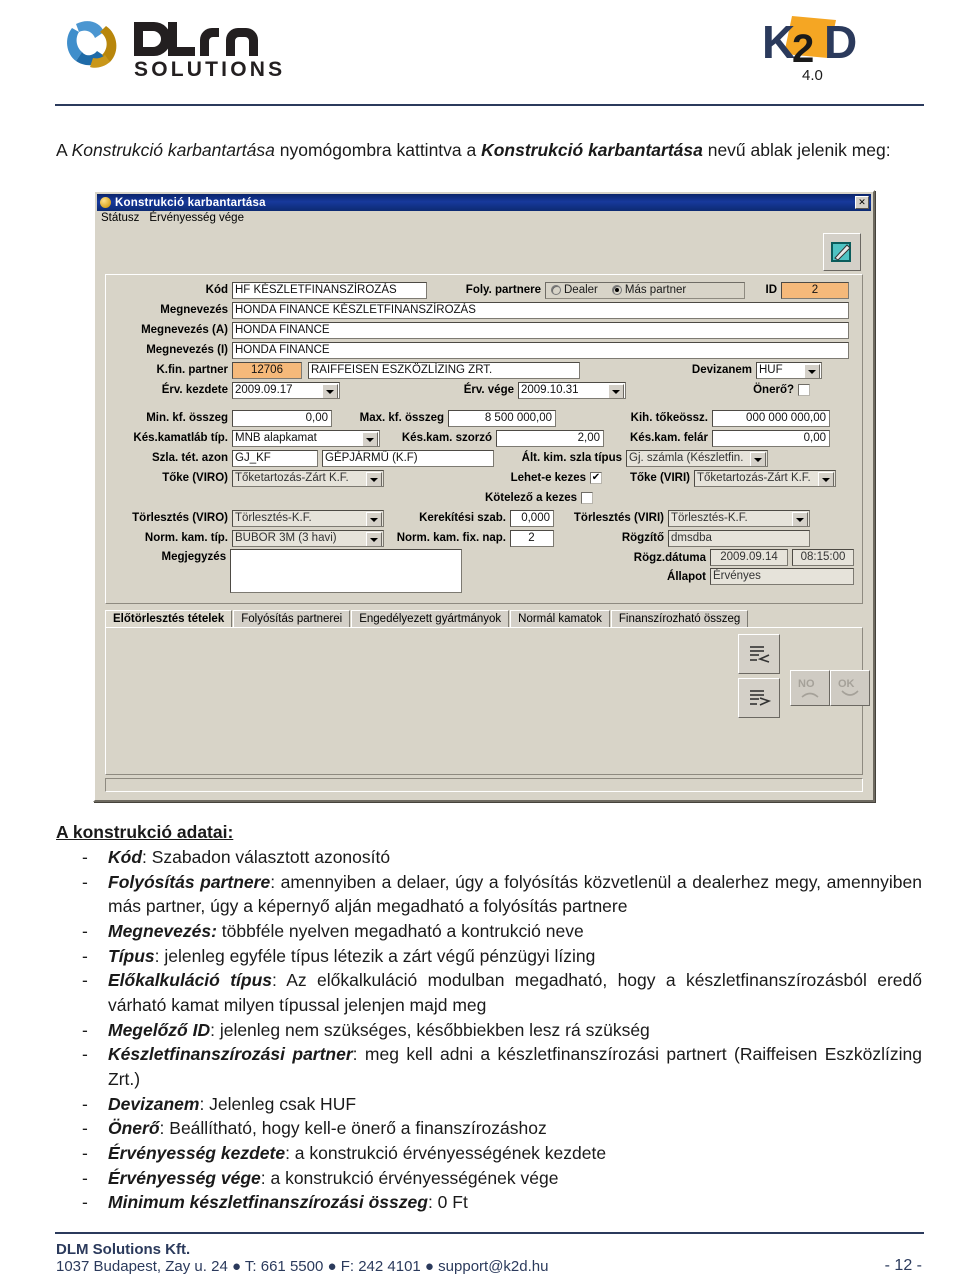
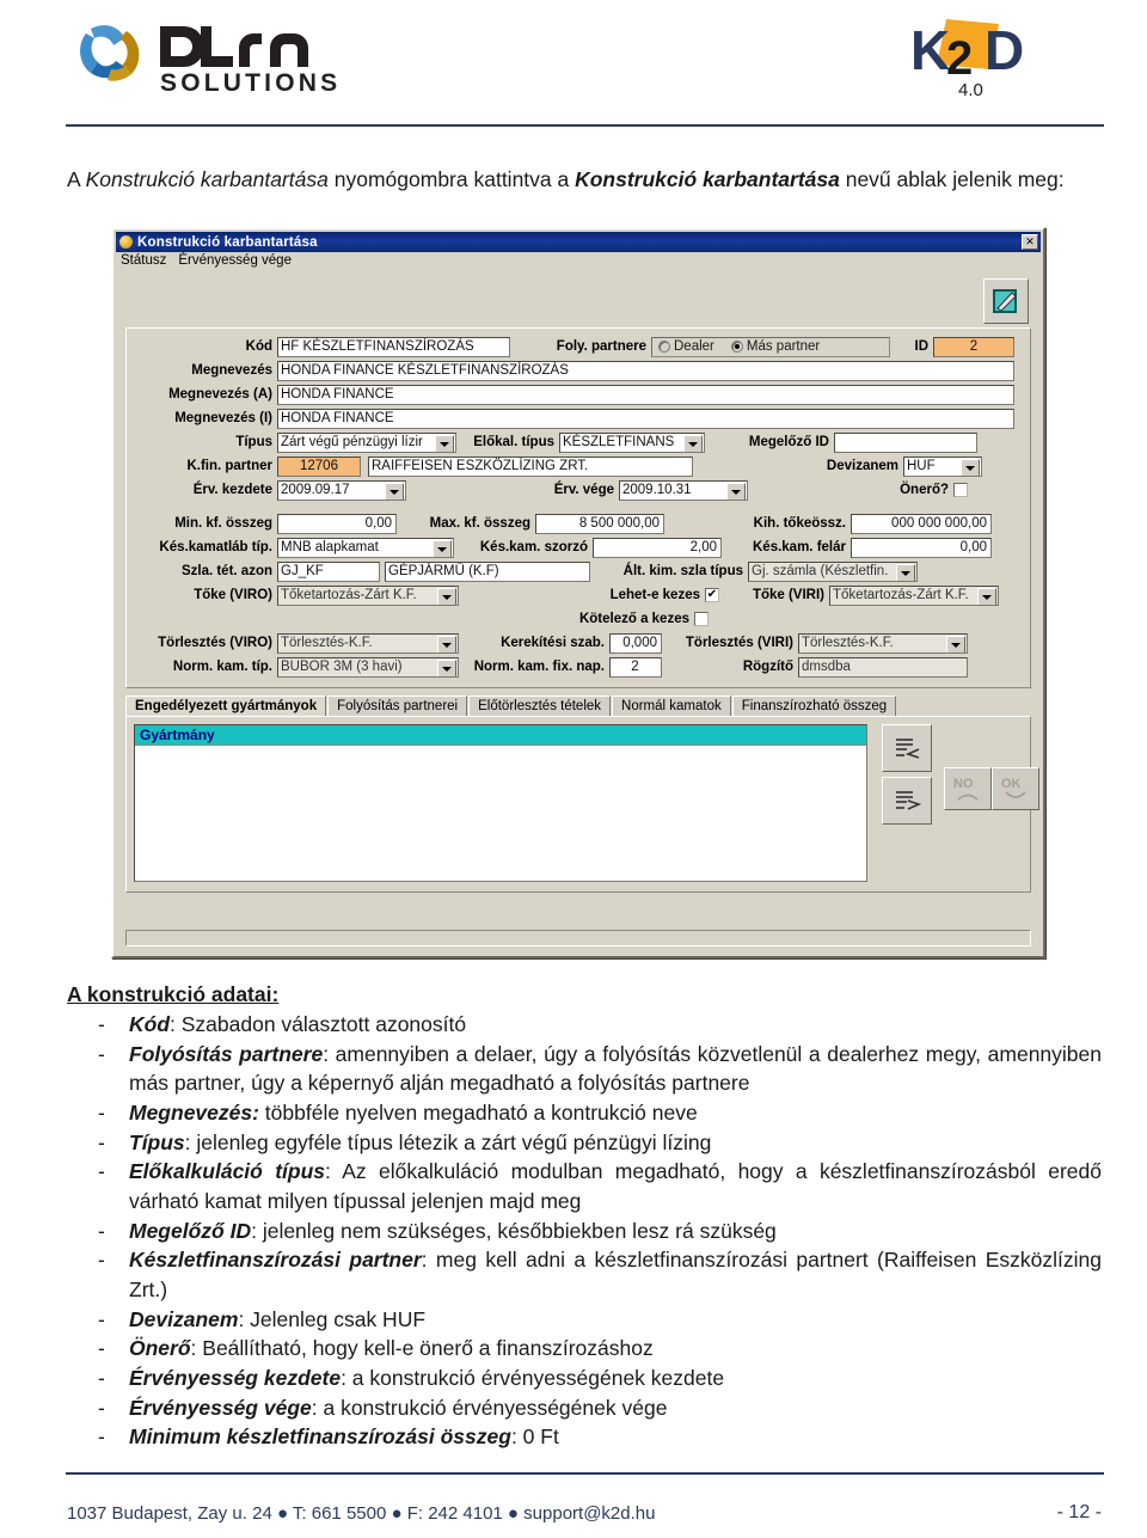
  SOLUTIONS
  K
  D
  2
  4.0
  A Konstrukció karbantartása nyomógombra kattintva a Konstrukció karbantartása nevű ablak jelenik meg:
  Konstrukció karbantartása
  ✕
  Státusz
  Érvényesség vége
  Kód
  HF KÉSZLETFINANSZÍROZÁS
  Foly. partnere
  Dealer
  Más partner
  ID
  2
  Megnevezés
  HONDA FINANCE KÉSZLETFINANSZÍROZÁS
  Megnevezés (A)
  HONDA FINANCE
  Megnevezés (I)
  HONDA FINANCE
+ Típus
+ Zárt végű pénzügyi lízir
+ Előkal. típus
+ KÉSZLETFINANS
+ Megelőző ID
  K.fin. partner
  12706
  RAIFFEISEN ESZKÖZLÍZING ZRT.
  Devizanem
  HUF
  Érv. kezdete
  2009.09.17
  Érv. vége
  2009.10.31
  Önerő?
  Min. kf. összeg
  0,00
  Max. kf. összeg
  8 500 000,00
  Kih. tőkeössz.
  000 000 000,00
  Kés.kamatláb típ.
  MNB alapkamat
  Kés.kam. szorzó
  2,00
  Kés.kam. felár
  0,00
  Szla. tét. azon
  GJ_KF
  GÉPJÁRMŰ (K.F)
  Ált. kim. szla típus
  Gj. számla (Készletfin.
  Tőke (VIRO)
  Tőketartozás-Zárt K.F.
  Lehet-e kezes
  ✔
  Tőke (VIRI)
  Tőketartozás-Zárt K.F.
  Kötelező a kezes
  Törlesztés (VIRO)
  Törlesztés-K.F.
  Kerekítési szab.
  0,000
  Törlesztés (VIRI)
  Törlesztés-K.F.
  Norm. kam. típ.
  BUBOR 3M (3 havi)
  Norm. kam. fix. nap.
  2
  Rögzítő
  dmsdba
- Megjegyzés
- Rögz.dátuma
- 2009.09.14
- 08:15:00
- Állapot
- Érvényes
- Előtörlesztés tételek
+ Engedélyezett gyártmányok
  Folyósítás partnerei
- Engedélyezett gyártmányok
+ Előtörlesztés tételek
  Normál kamatok
  Finanszírozható összeg
+ Gyártmány
  NO
  OK
  A konstrukció adatai:
  -
  Kód: Szabadon választott azonosító
  -
  Folyósítás partnere: amennyiben a delaer, úgy a folyósítás közvetlenül a dealerhez megy, amennyiben más partner, úgy a képernyő alján megadható a folyósítás partnere
  -
  Megnevezés: többféle nyelven megadható a kontrukció neve
  -
  Típus: jelenleg egyféle típus létezik a zárt végű pénzügyi lízing
  -
  Előkalkuláció típus: Az előkalkuláció modulban megadható, hogy a készletfinanszírozásból eredő várható kamat milyen típussal jelenjen majd meg
  -
  Megelőző ID: jelenleg nem szükséges, későbbiekben lesz rá szükség
  -
  Készletfinanszírozási partner: meg kell adni a készletfinanszírozási partnert (Raiffeisen Eszközlízing Zrt.)
  -
  Devizanem: Jelenleg csak HUF
  -
  Önerő: Beállítható, hogy kell-e önerő a finanszírozáshoz
  -
  Érvényesség kezdete: a konstrukció érvényességének kezdete
  -
  Érvényesség vége: a konstrukció érvényességének vége
  -
  Minimum készletfinanszírozási összeg: 0 Ft
- DLM Solutions Kft.
  1037 Budapest, Zay u. 24 ● T: 661 5500 ● F: 242 4101 ● support@k2d.hu
  - 12 -
